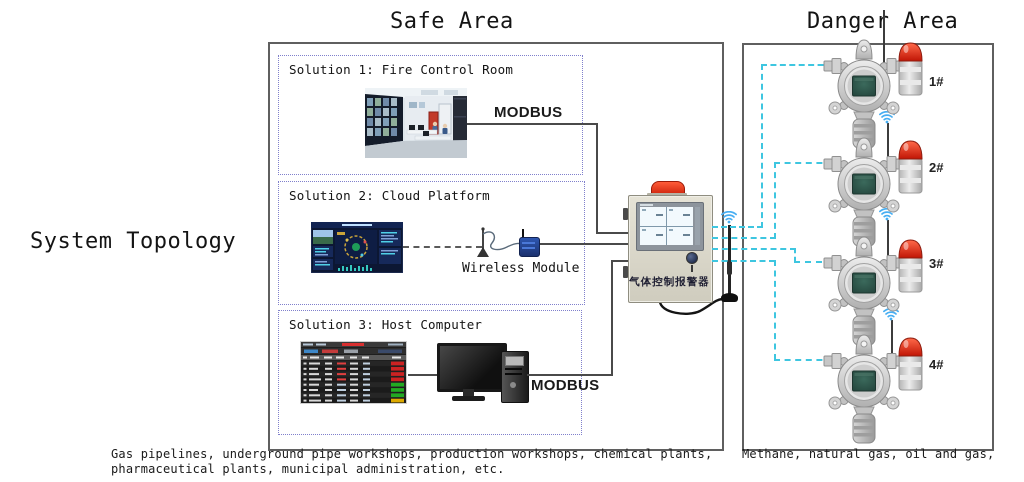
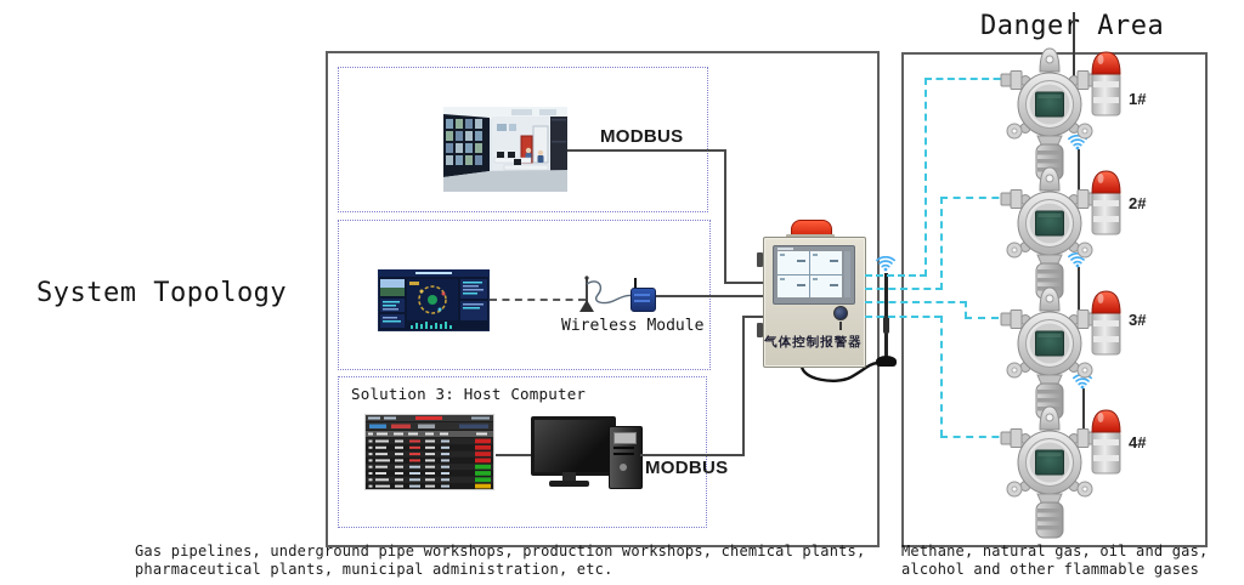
  System Topology
- Safe Area
  Dange Area
- Solution 1: Fire Control Room
- Solution 2: Cloud Platform
  Solution 3: Host Computer
  MODBUS
  MODBUS
  Wireless Module
  气体控制报警器
  1#
  2#
  3#
  4#
  Gas pipelines, underground pipe workshops, production workshops, chemical plants,
  pharmaceutical plants, municipal administration, etc.
  Methane, natural gas, oil and gas,
+ alcohol and other flammable gases
